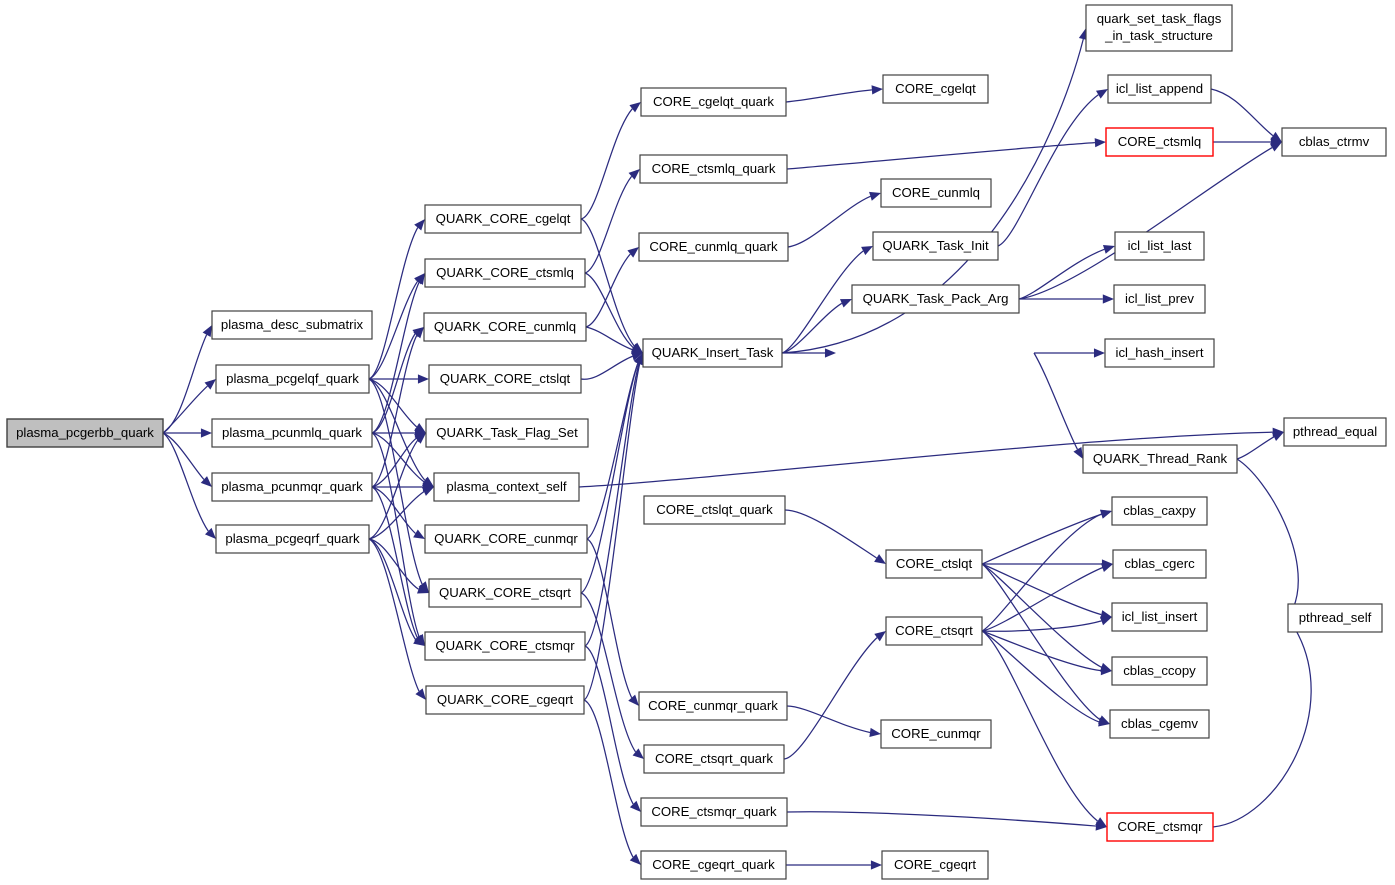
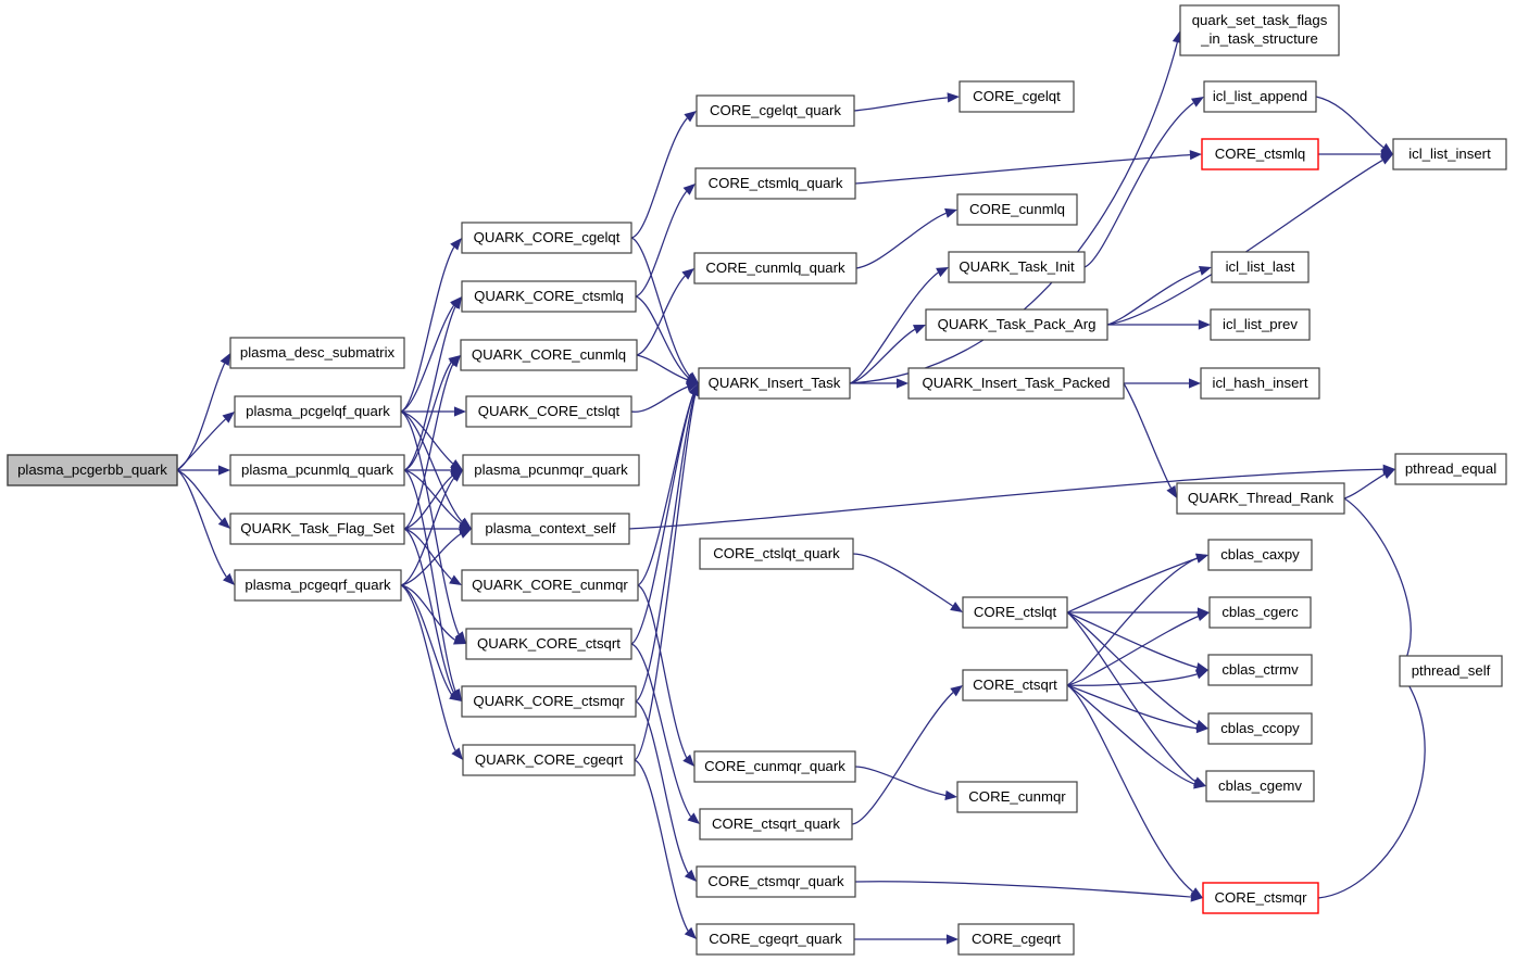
  plasma_pcgerbb_quark
  plasma_desc_submatrix
  plasma_pcgelqf_quark
  plasma_pcunmlq_quark
- plasma_pcunmqr_quark
+ QUARK_Task_Flag_Set
  plasma_pcgeqrf_quark
  QUARK_CORE_cgelqt
  QUARK_CORE_ctsmlq
  QUARK_CORE_cunmlq
  QUARK_CORE_ctslqt
- QUARK_Task_Flag_Set
+ plasma_pcunmqr_quark
  plasma_context_self
  QUARK_CORE_cunmqr
  QUARK_CORE_ctsqrt
  QUARK_CORE_ctsmqr
  QUARK_CORE_cgeqrt
  CORE_cgelqt_quark
  CORE_ctsmlq_quark
  CORE_cunmlq_quark
  QUARK_Insert_Task
  CORE_ctslqt_quark
  CORE_cunmqr_quark
  CORE_ctsqrt_quark
  CORE_ctsmqr_quark
  CORE_cgeqrt_quark
  CORE_cgelqt
  CORE_cunmlq
  QUARK_Task_Init
  QUARK_Task_Pack_Arg
+ QUARK_Insert_Task_Packed
  CORE_ctslqt
  CORE_ctsqrt
  CORE_cunmqr
  CORE_cgeqrt
  quark_set_task_flags
  _in_task_structure
  icl_list_append
  CORE_ctsmlq
  icl_list_last
  icl_list_prev
  icl_hash_insert
  QUARK_Thread_Rank
  cblas_caxpy
  cblas_cgerc
- icl_list_insert
+ cblas_ctrmv
  cblas_ccopy
  cblas_cgemv
  CORE_ctsmqr
- cblas_ctrmv
+ icl_list_insert
  pthread_equal
  pthread_self
